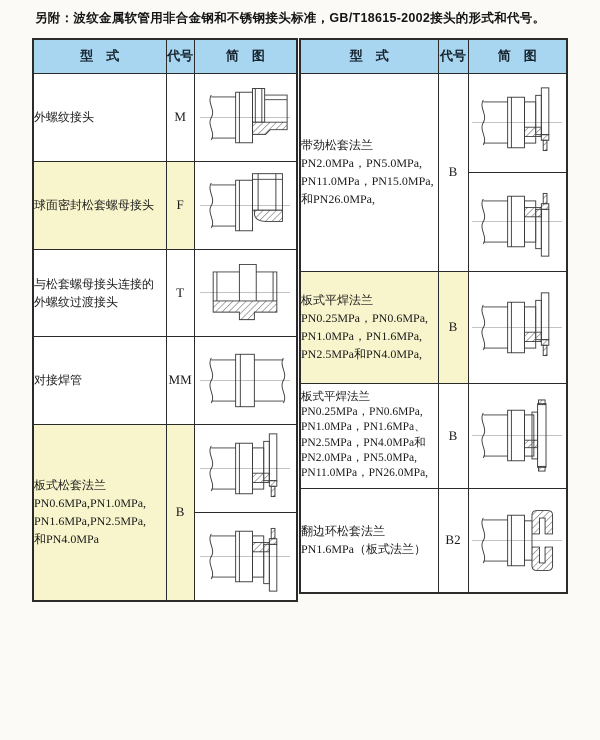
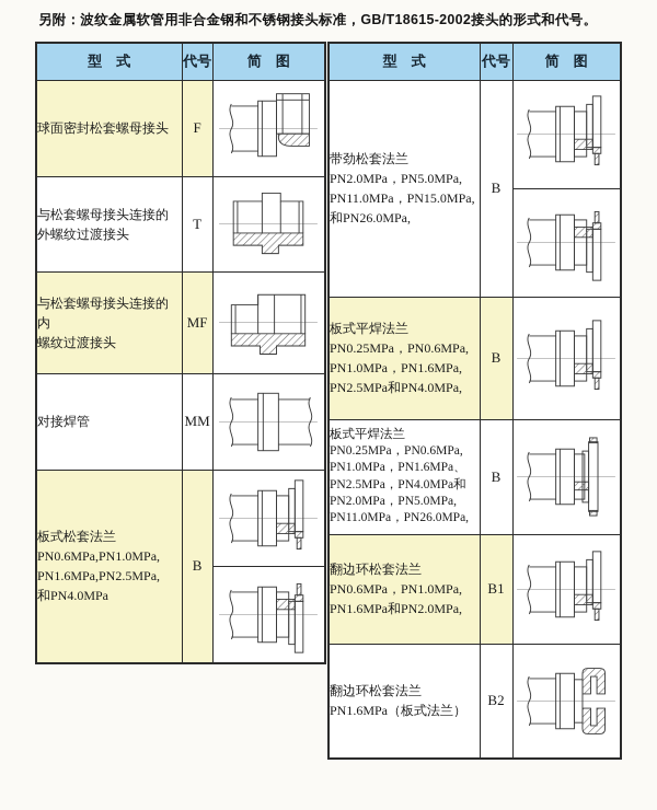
  另附：波纹金属软管用非合金钢和不锈钢接头标准，GB/T18615-2002接头的形式和代号。
  型 式	代号	简 图
- 外螺纹接头	M
  球面密封松套螺母接头	F
  与松套螺母接头连接的 外螺纹过渡接头	T
+ 与松套螺母接头连接的内 螺纹过渡接头	MF
  对接焊管	MM
  板式松套法兰 PN0.6MPa,PN1.0MPa, PN1.6MPa,PN2.5MPa, 和PN4.0MPa	B
  型 式	代号	简 图
  带劲松套法兰 PN2.0MPa，PN5.0MPa, PN11.0MPa，PN15.0MPa, 和PN26.0MPa,	B
  板式平焊法兰 PN0.25MPa，PN0.6MPa, PN1.0MPa，PN1.6MPa, PN2.5MPa和PN4.0MPa,	B
  板式平焊法兰 PN0.25MPa，PN0.6MPa, PN1.0MPa，PN1.6MPa、 PN2.5MPa，PN4.0MPa和 PN2.0MPa，PN5.0MPa, PN11.0MPa，PN26.0MPa,	B
+ 翻边环松套法兰 PN0.6MPa，PN1.0MPa, PN1.6MPa和PN2.0MPa,	B1
  翻边环松套法兰 PN1.6MPa（板式法兰）	B2
